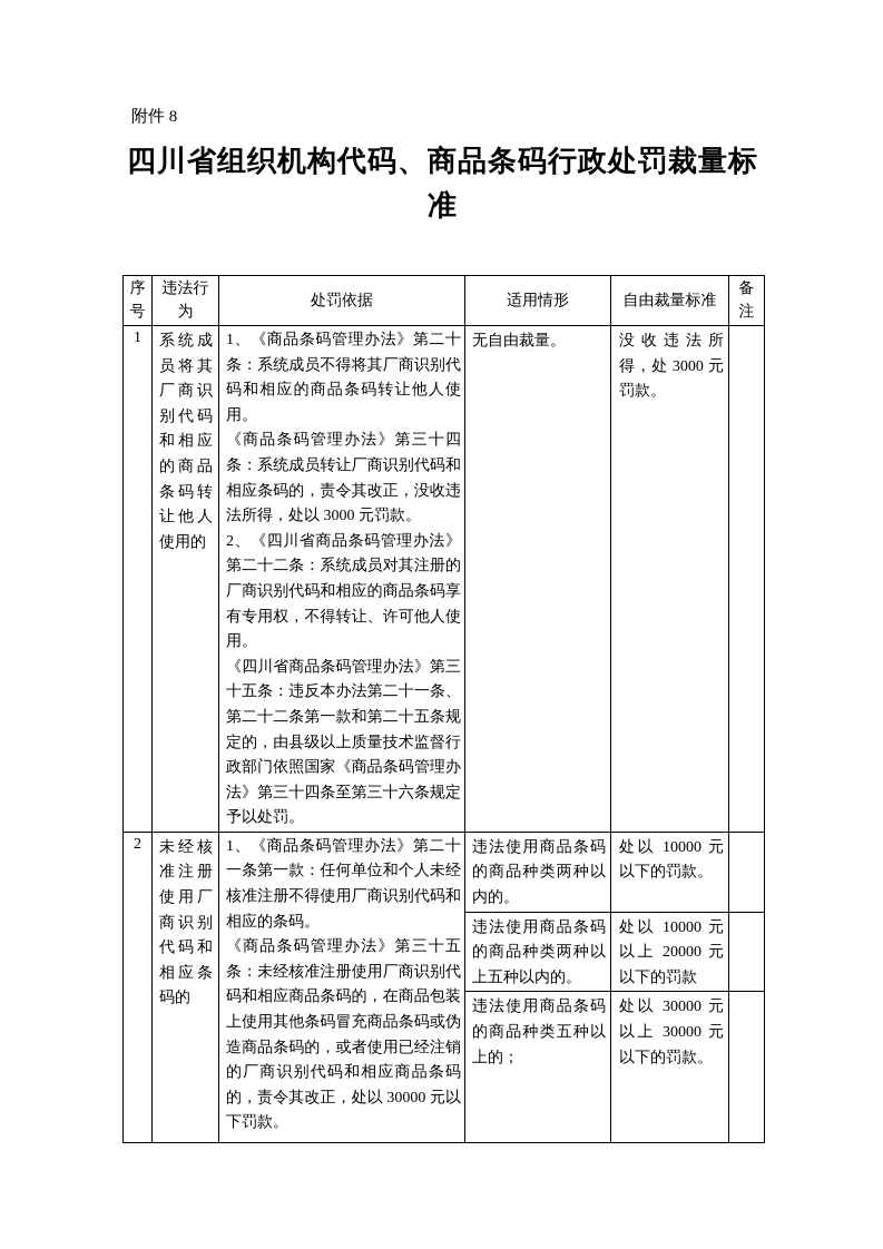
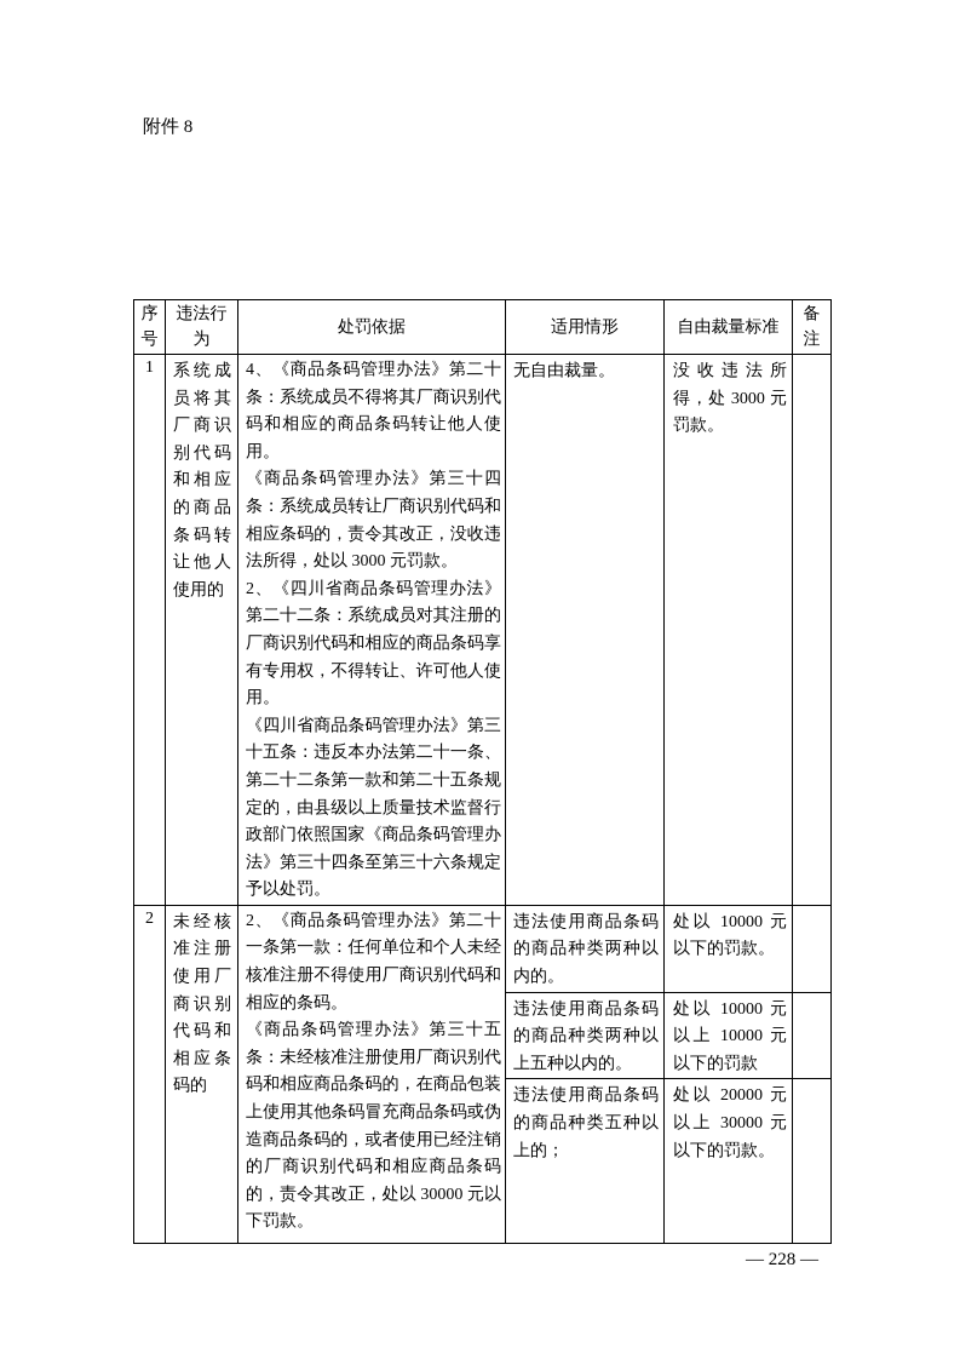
  附件 8
- 四川省组织机构代码、商品条码行政处罚裁量标准
  序号	违法行为	处罚依据	适用情形	自由裁量标准	备注
- 1	系统成员将其厂商识别代码和相应的商品条码转让他人使用的	1、《商品条码管理办法》第二十条：系统成员不得将其厂商识别代码和相应的商品条码转让他人使用。 《商品条码管理办法》第三十四条：系统成员转让厂商识别代码和相应条码的，责令其改正，没收违法所得，处以 3000 元罚款。 2、《四川省商品条码管理办法》第二十二条：系统成员对其注册的厂商识别代码和相应的商品条码享有专用权，不得转让、许可他人使用。 《四川省商品条码管理办法》第三十五条：违反本办法第二十一条、第二十二条第一款和第二十五条规定的，由县级以上质量技术监督行政部门依照国家《商品条码管理办法》第三十四条至第三十六条规定予以处罚。	无自由裁量。	没收违法所得，处 3000 元罚款。
+ 1	系统成员将其厂商识别代码和相应的商品条码转让他人使用的	4、《商品条码管理办法》第二十条：系统成员不得将其厂商识别代码和相应的商品条码转让他人使用。 《商品条码管理办法》第三十四条：系统成员转让厂商识别代码和相应条码的，责令其改正，没收违法所得，处以 3000 元罚款。 2、《四川省商品条码管理办法》第二十二条：系统成员对其注册的厂商识别代码和相应的商品条码享有专用权，不得转让、许可他人使用。 《四川省商品条码管理办法》第三十五条：违反本办法第二十一条、第二十二条第一款和第二十五条规定的，由县级以上质量技术监督行政部门依照国家《商品条码管理办法》第三十四条至第三十六条规定予以处罚。	无自由裁量。	没收违法所得，处 3000 元罚款。
- 2	未经核准注册使用厂商识别代码和相应条码的	1、《商品条码管理办法》第二十一条第一款：任何单位和个人未经核准注册不得使用厂商识别代码和相应的条码。 《商品条码管理办法》第三十五条：未经核准注册使用厂商识别代码和相应商品条码的，在商品包装上使用其他条码冒充商品条码或伪造商品条码的，或者使用已经注销的厂商识别代码和相应商品条码的，责令其改正，处以 30000 元以下罚款。	违法使用商品条码的商品种类两种以内的。	处以 10000 元以下的罚款。
+ 2	未经核准注册使用厂商识别代码和相应条码的	2、《商品条码管理办法》第二十一条第一款：任何单位和个人未经核准注册不得使用厂商识别代码和相应的条码。 《商品条码管理办法》第三十五条：未经核准注册使用厂商识别代码和相应商品条码的，在商品包装上使用其他条码冒充商品条码或伪造商品条码的，或者使用已经注销的厂商识别代码和相应商品条码的，责令其改正，处以 30000 元以下罚款。	违法使用商品条码的商品种类两种以内的。	处以 10000 元以下的罚款。
- 违法使用商品条码的商品种类两种以上五种以内的。	处以 10000 元以上 20000 元以下的罚款
+ 违法使用商品条码的商品种类两种以上五种以内的。	处以 10000 元以上 10000 元以下的罚款
- 违法使用商品条码的商品种类五种以上的；	处以 30000 元以上 30000 元以下的罚款。
+ 违法使用商品条码的商品种类五种以上的；	处以 20000 元以上 30000 元以下的罚款。
+ — 228 —
